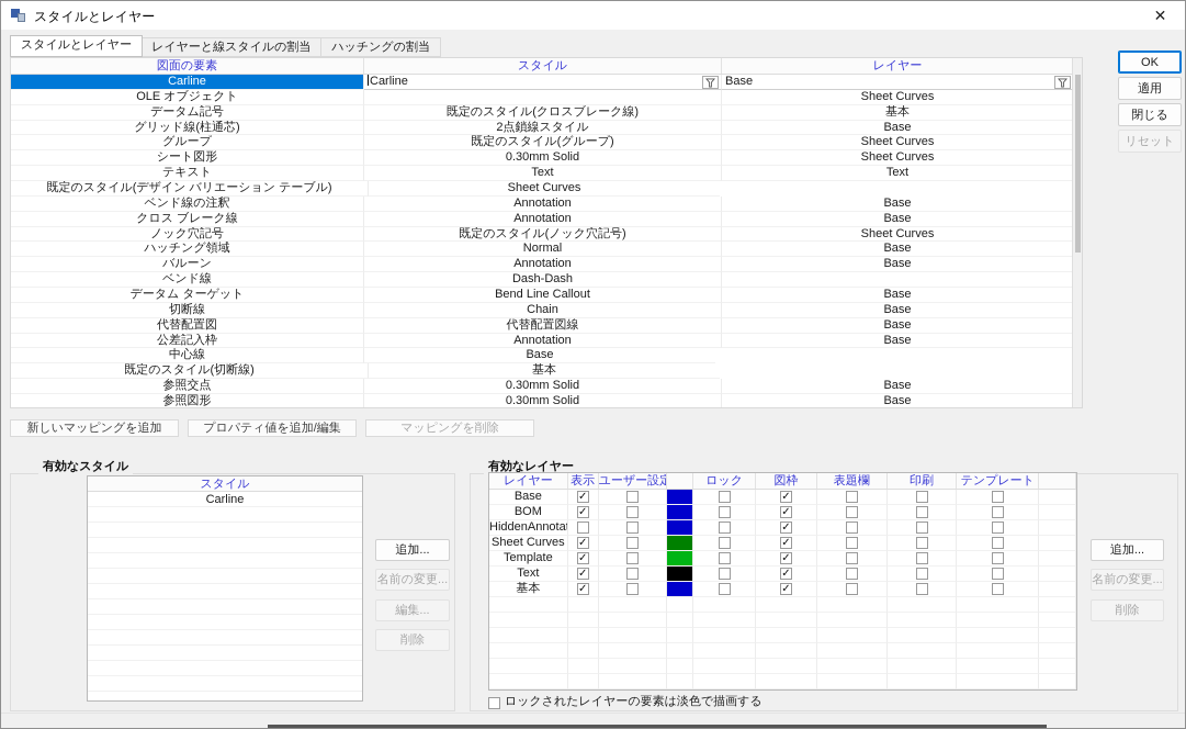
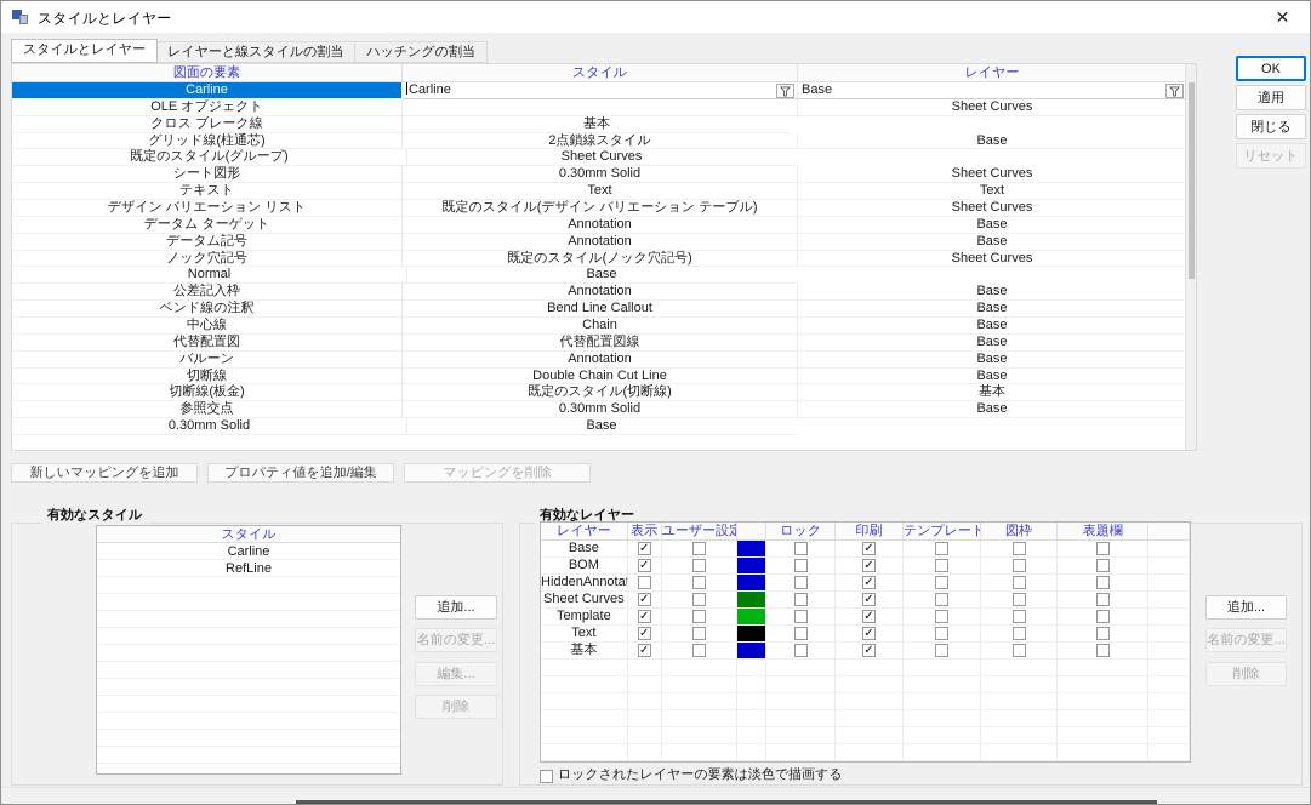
  スタイルとレイヤー
  ✕
  スタイルとレイヤー
  レイヤーと線スタイルの割当
  ハッチングの割当
  図面の要素
  スタイル
  レイヤー
  Carline
  Carline
  Base
  OLE オブジェクト
  Sheet Curves
- データム記号
+ クロス ブレーク線
- 既定のスタイル(クロスブレーク線)
  基本
  グリッド線(柱通芯)
  2点鎖線スタイル
  Base
- グループ
  既定のスタイル(グループ)
  Sheet Curves
  シート図形
  0.30mm Solid
  Sheet Curves
  テキスト
  Text
  Text
+ デザイン バリエーション リスト
  既定のスタイル(デザイン バリエーション テーブル)
  Sheet Curves
- ベンド線の注釈
+ データム ターゲット
  Annotation
  Base
- クロス ブレーク線
+ データム記号
  Annotation
  Base
  ノック穴記号
  既定のスタイル(ノック穴記号)
  Sheet Curves
- ハッチング領域
  Normal
  Base
- バルーン
+ 公差記入枠
  Annotation
  Base
- ベンド線
- Dash-Dash
- データム ターゲット
+ ベンド線の注釈
  Bend Line Callout
  Base
- 切断線
+ 中心線
  Chain
  Base
  代替配置図
  代替配置図線
  Base
- 公差記入枠
+ バルーン
  Annotation
  Base
- 中心線
+ 切断線
+ Double Chain Cut Line
  Base
+ 切断線(板金)
  既定のスタイル(切断線)
  基本
  参照交点
  0.30mm Solid
  Base
- 参照図形
  0.30mm Solid
  Base
  OK
  適用
  閉じる
  リセット
  新しいマッピングを追加
  プロパティ値を追加/編集
  マッピングを削除
  有効なスタイル
  スタイル
  Carline
+ RefLine
  追加...
  名前の変更...
  編集...
  削除
  有効なレイヤー
  レイヤー
  表示
  ロック
- 図枠
+ 印刷
- 表題欄
+ テンプレート
- 印刷
+ 図枠
- テンプレート
+ 表題欄
  Base
  ✓
  ✓
  BOM
  ✓
  ✓
  HiddenAnnotat
  ✓
  Sheet Curves
  ✓
  ✓
  Template
  ✓
  ✓
  Text
  ✓
  ✓
  基本
  ✓
  ✓
  ロックされたレイヤーの要素は淡色で描画する
  追加...
  名前の変更...
  削除
